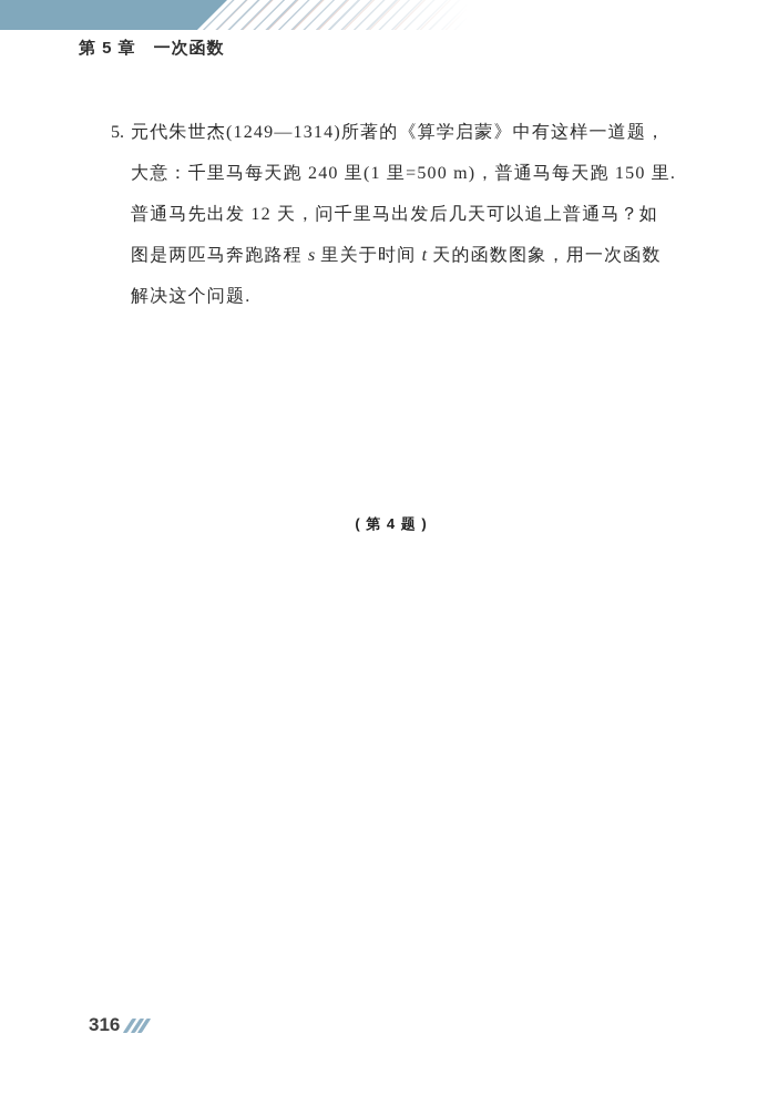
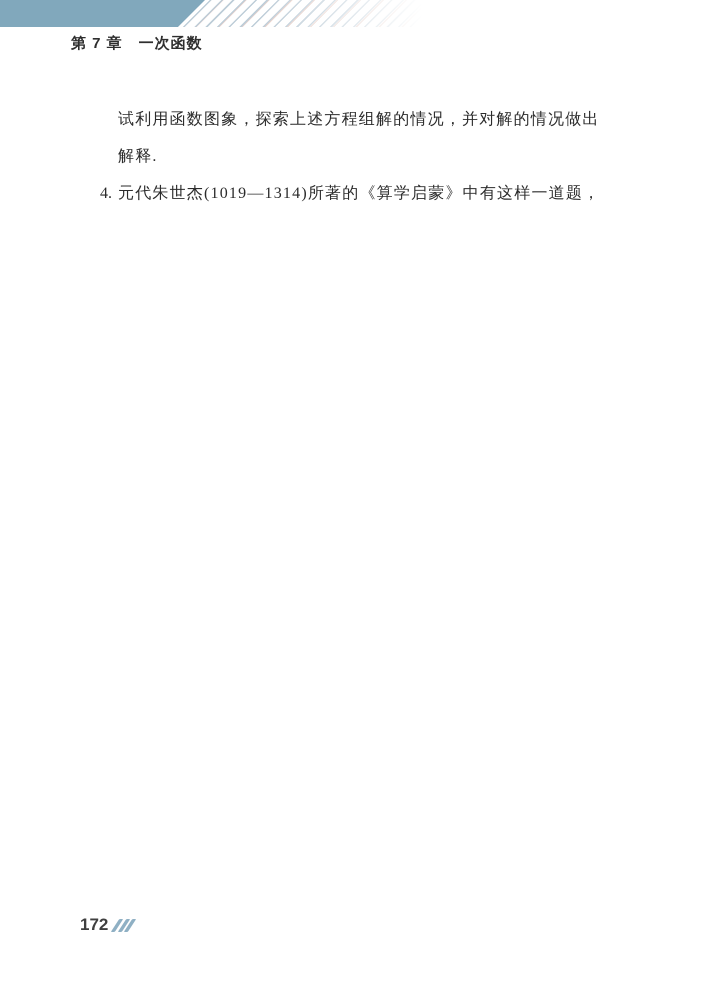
- 第 5 章 一次函数
+ 第 7 章 一次函数
+ 试利用函数图象，探索上述方程组解的情况，并对解的情况做出
+ 解释.
- 5.
+ 4.
- 元代朱世杰(1249—1314)所著的《算学启蒙》中有这样一道题，
+ 元代朱世杰(1019—1314)所著的《算学启蒙》中有这样一道题，
- 大意：千里马每天跑 240 里(1 里=500 m)，普通马每天跑 150 里.
- 普通马先出发 12 天，问千里马出发后几天可以追上普通马？如
- 图是两匹马奔跑路程 s 里关于时间 t 天的函数图象，用一次函数
- 解决这个问题.
- ( 第 4 题 )
- 316
+ 172
